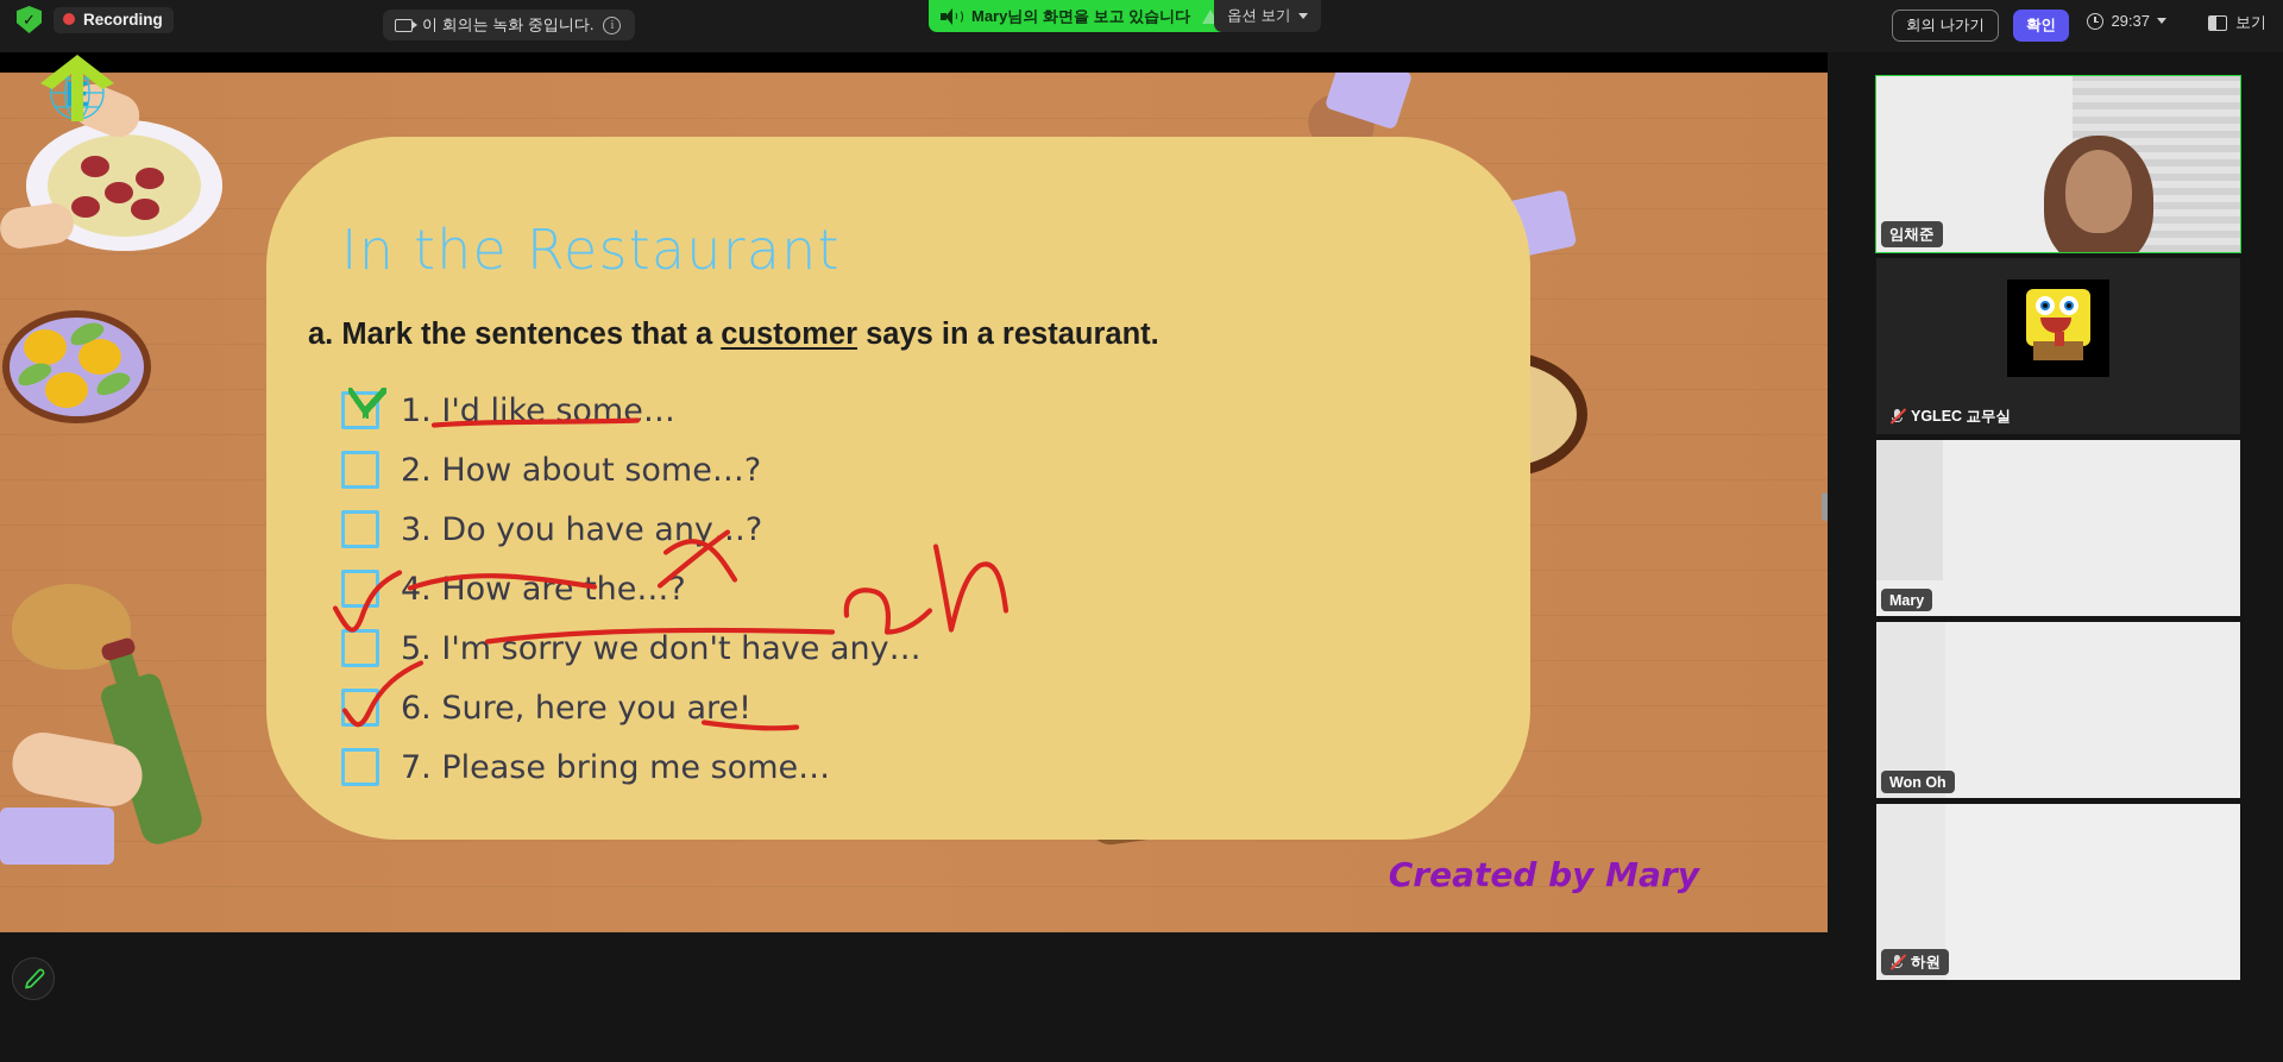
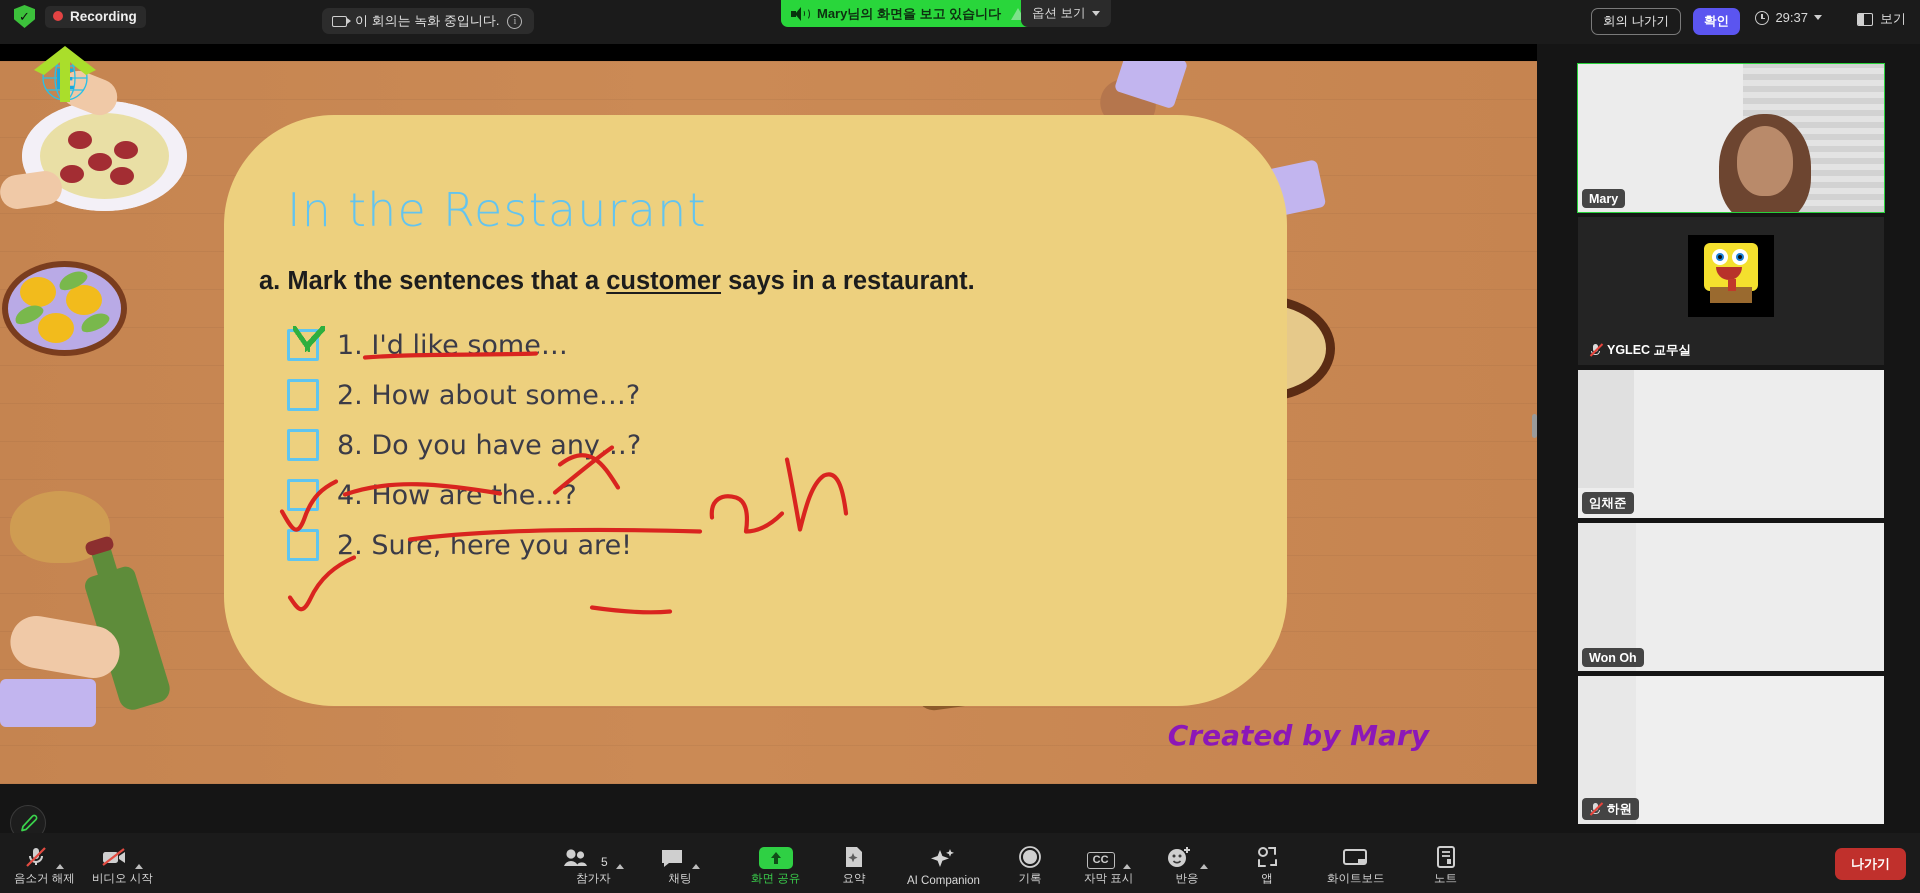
  ✓
  Recording
  이 회의는 녹화 중입니다.
  i
  Mary님의 화면을 보고 있습니다
  옵션 보기
  회의 나가기
  확인
  29:37
  보기
  In the Restaurant
  a. Mark the sentences that a customer says in a restaurant.
  1. I'd like some…
  2. How about some…?
- 3. Do you have any…?
+ 8. Do you have any…?
  . How arehe…?
- 5. I'm sorry we don't have any…
- 6. Sure, here you are!
+ 2. Sure, here you are!
- 7. Please bring me some…
  Created by Mary
- 임채준
+ Mary
  YGLEC 교무실
- Mary
+ 임채준
  Won Oh
  하원
+ 음소거 해제
+ 비디오 시작
+ 5
+ 참가자
+ 채팅
+ 화면 공유
+ 요약
+ AI Companion
+ 기록
+ CC
+ 자막 표시
+ 반응
+ 앱
+ 화이트보드
+ 노트
+ 나가기
